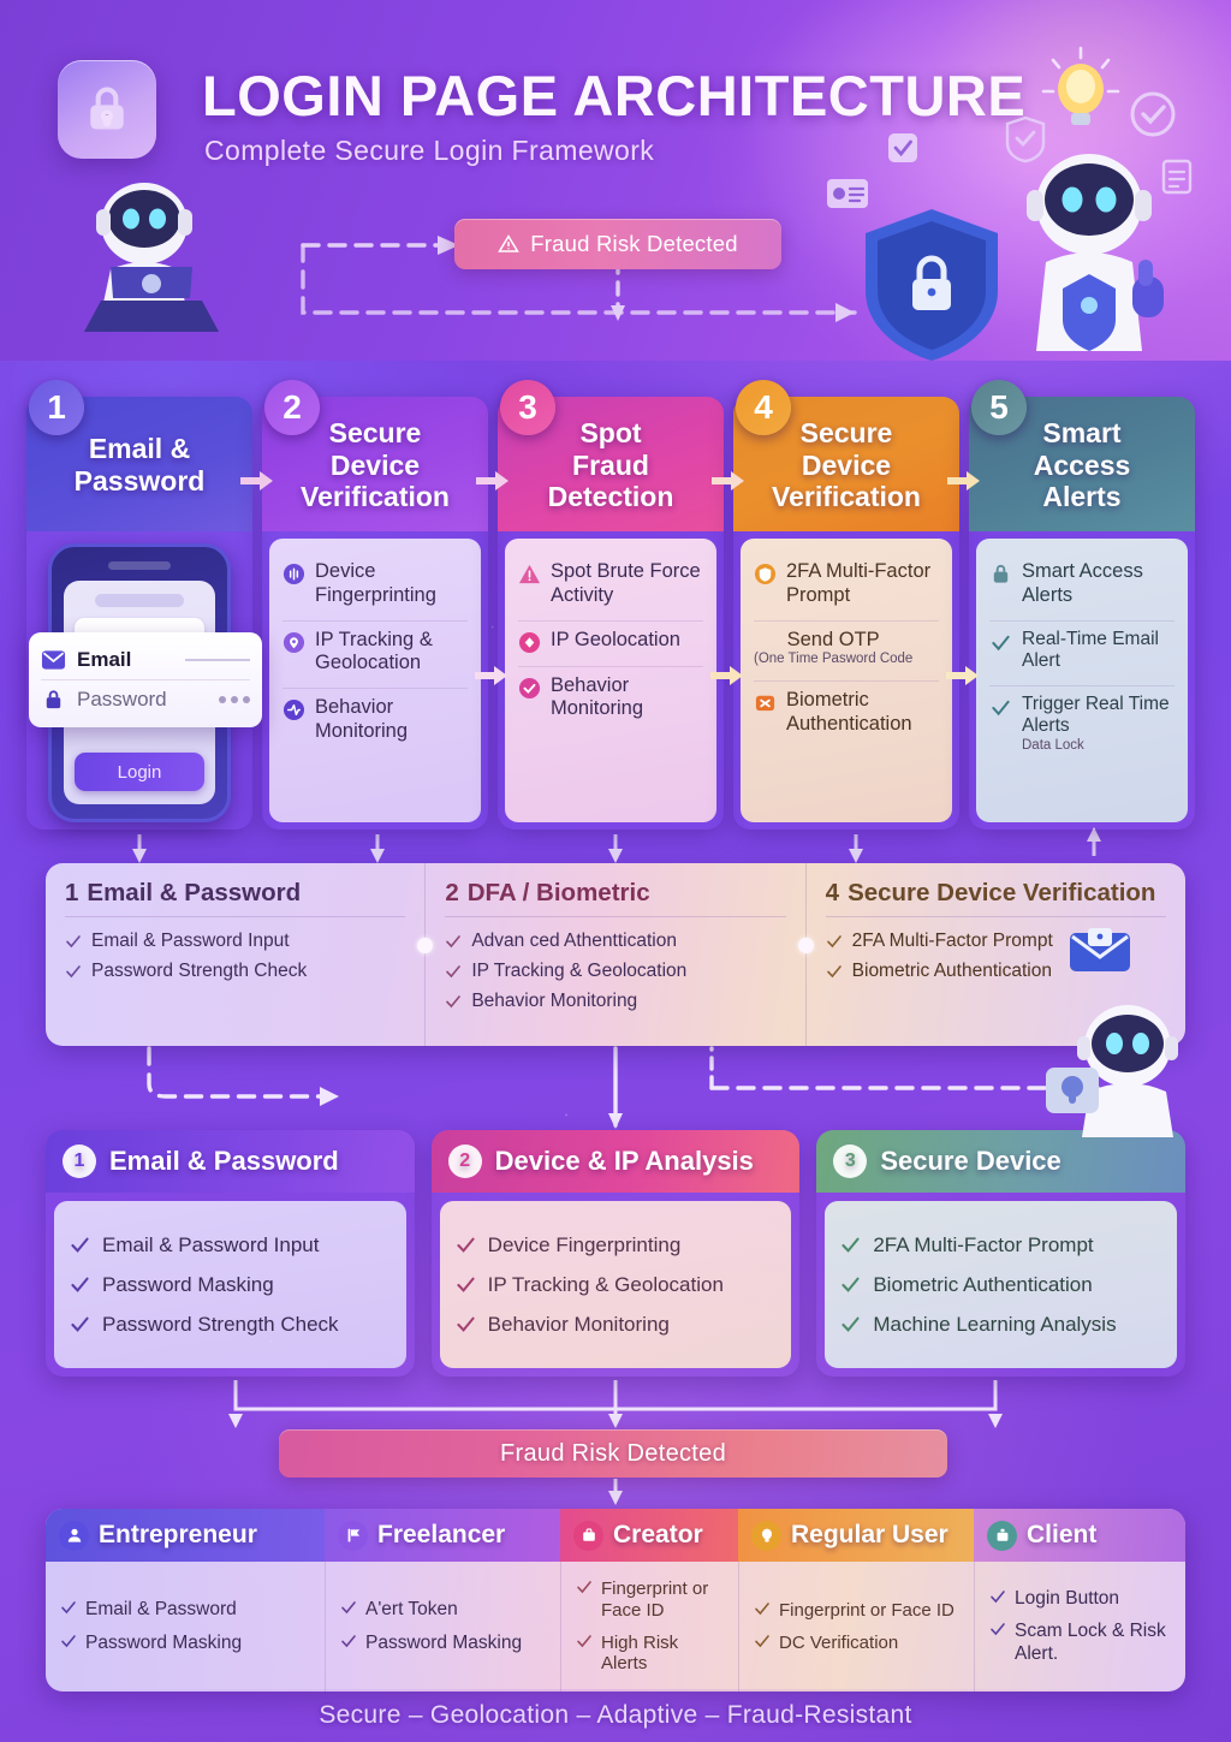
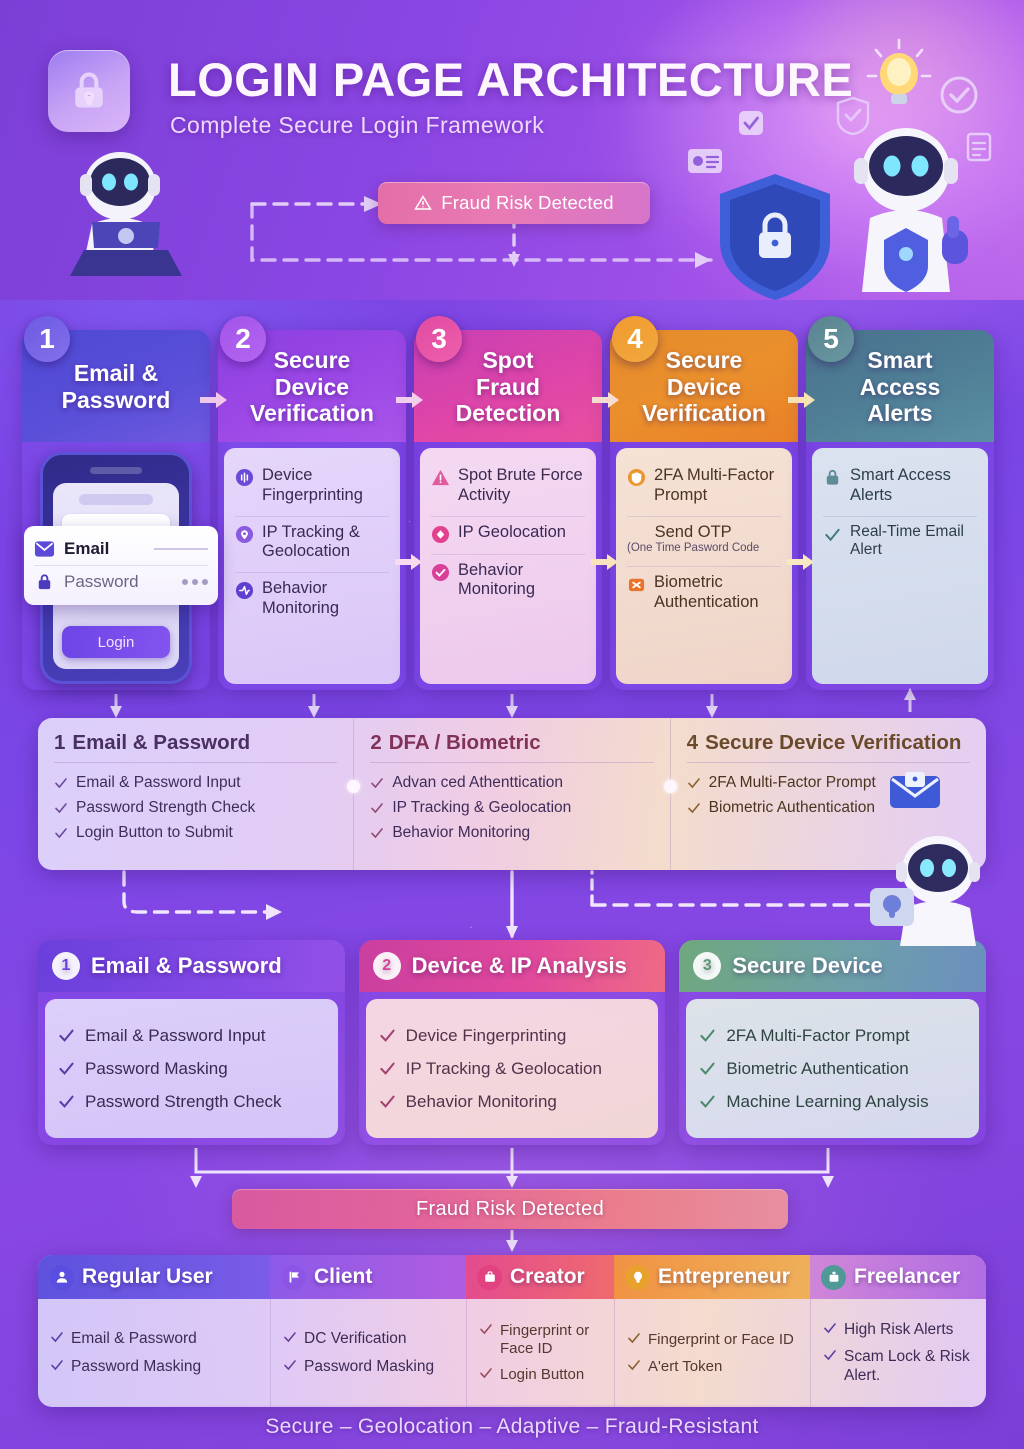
  LOGIN PAGE ARCHITECTURE
  Complete Secure Login Framework
  Fraud Risk Detected
  1
  Email &
  Password
  Login
  Email
  Password
  2
  Secure
  Device
  Verification
  Device Fingerprinting
  IP Tracking & Geolocation
  Behavior Monitoring
  3
  Spot
  Fraud
  Detection
  Spot Brute Force Activity
  IP Geolocation
  Behavior Monitoring
  4
  Secure
  Device
  Verification
  2FA Multi-Factor Prompt
  Send OTP
  (One Time Pasword Code
  Biometric Authentication
  5
  Smart
  Access
  Alerts
  Smart Access Alerts
  Real-Time Email Alert
- Trigger Real Time Alerts
- Data Lock
  1 Email & Password
  Email & Password Input
  Password Strength Check
+ Login Button to Submit
  2 DFA / Biometric
  Advan ced Athenttication
  IP Tracking & Geolocation
  Behavior Monitoring
  4 Secure Device Verification
  2FA Multi-Factor Prompt
  Biometric Authentication
  1
  Email & Password
  Email & Password Input
  Password Masking
  Password Strength Check
  2
  Device & IP Analysis
  Device Fingerprinting
  IP Tracking & Geolocation
  Behavior Monitoring
  3
  Secure Device
  2FA Multi-Factor Prompt
  Biometric Authentication
  Machine Learning Analysis
  Fraud Risk Detected
- Entrepreneur
+ Regular User
  Email & Password
  Password Masking
- Freelancer
+ Client
- A'ert Token
+ DC Verification
  Password Masking
  Creator
  Fingerprint or Face ID
- High Risk Alerts
+ Login Button
- Regular User
+ Entrepreneur
  Fingerprint or Face ID
- DC Verification
+ A'ert Token
- Client
+ Freelancer
- Login Button
+ High Risk Alerts
  Scam Lock & Risk Alert.
  Secure – Geolocation – Adaptive – Fraud-Resistant
